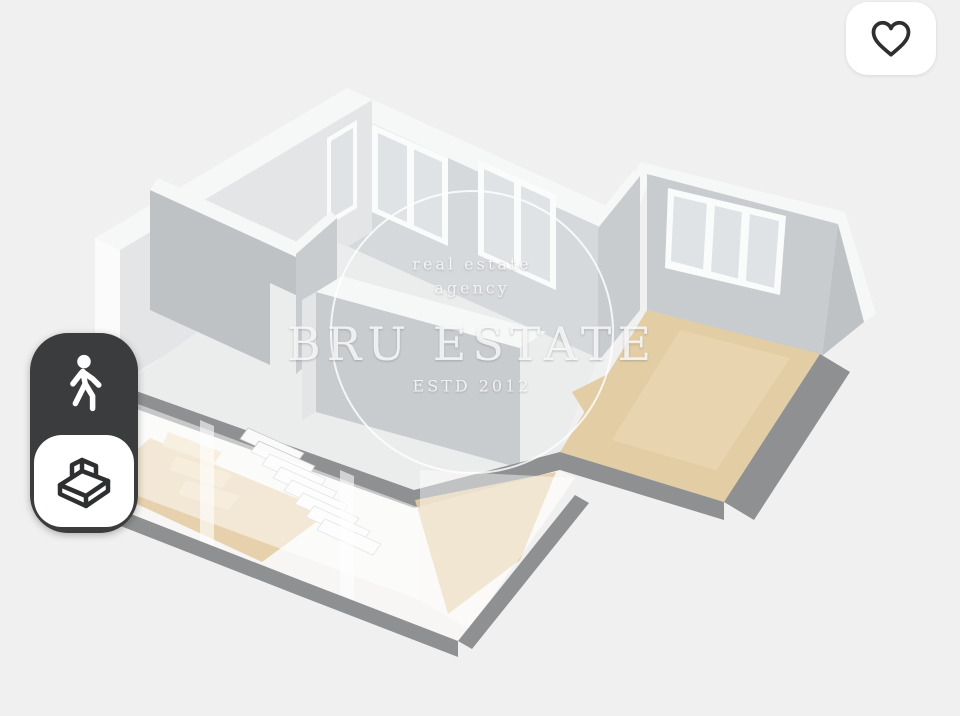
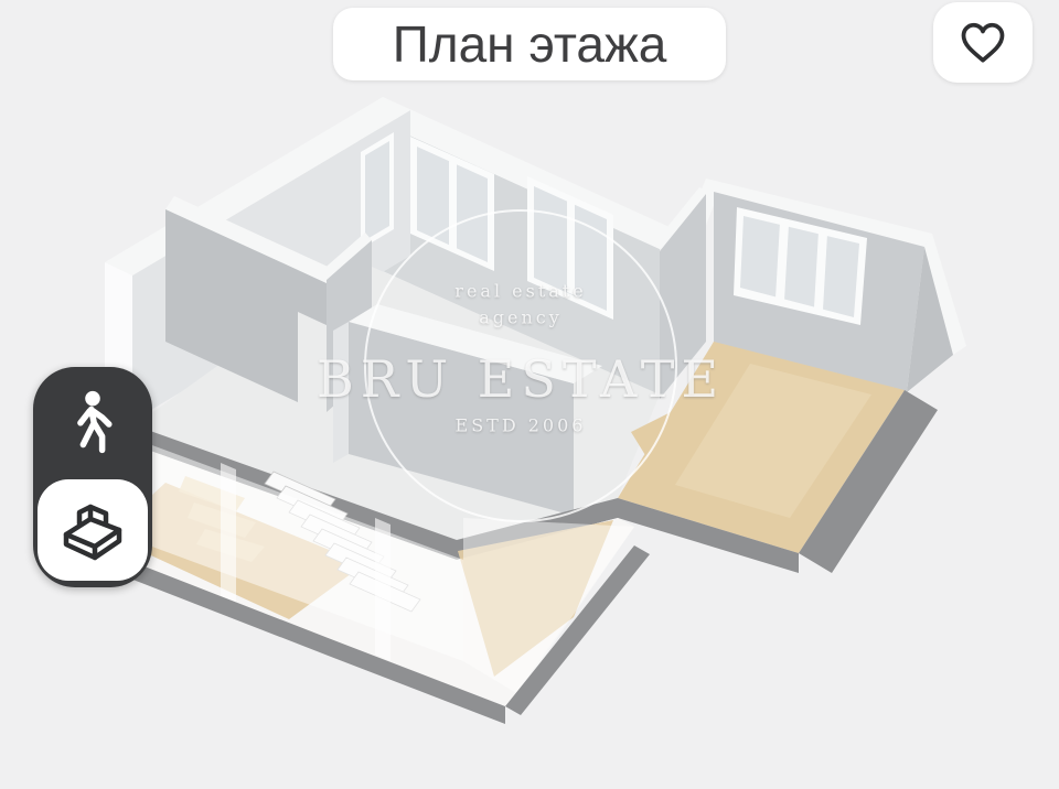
  real estate
  agency
  BRU ESTATE
- ESTD 2012
+ ESTD 2006
+ План этажа
